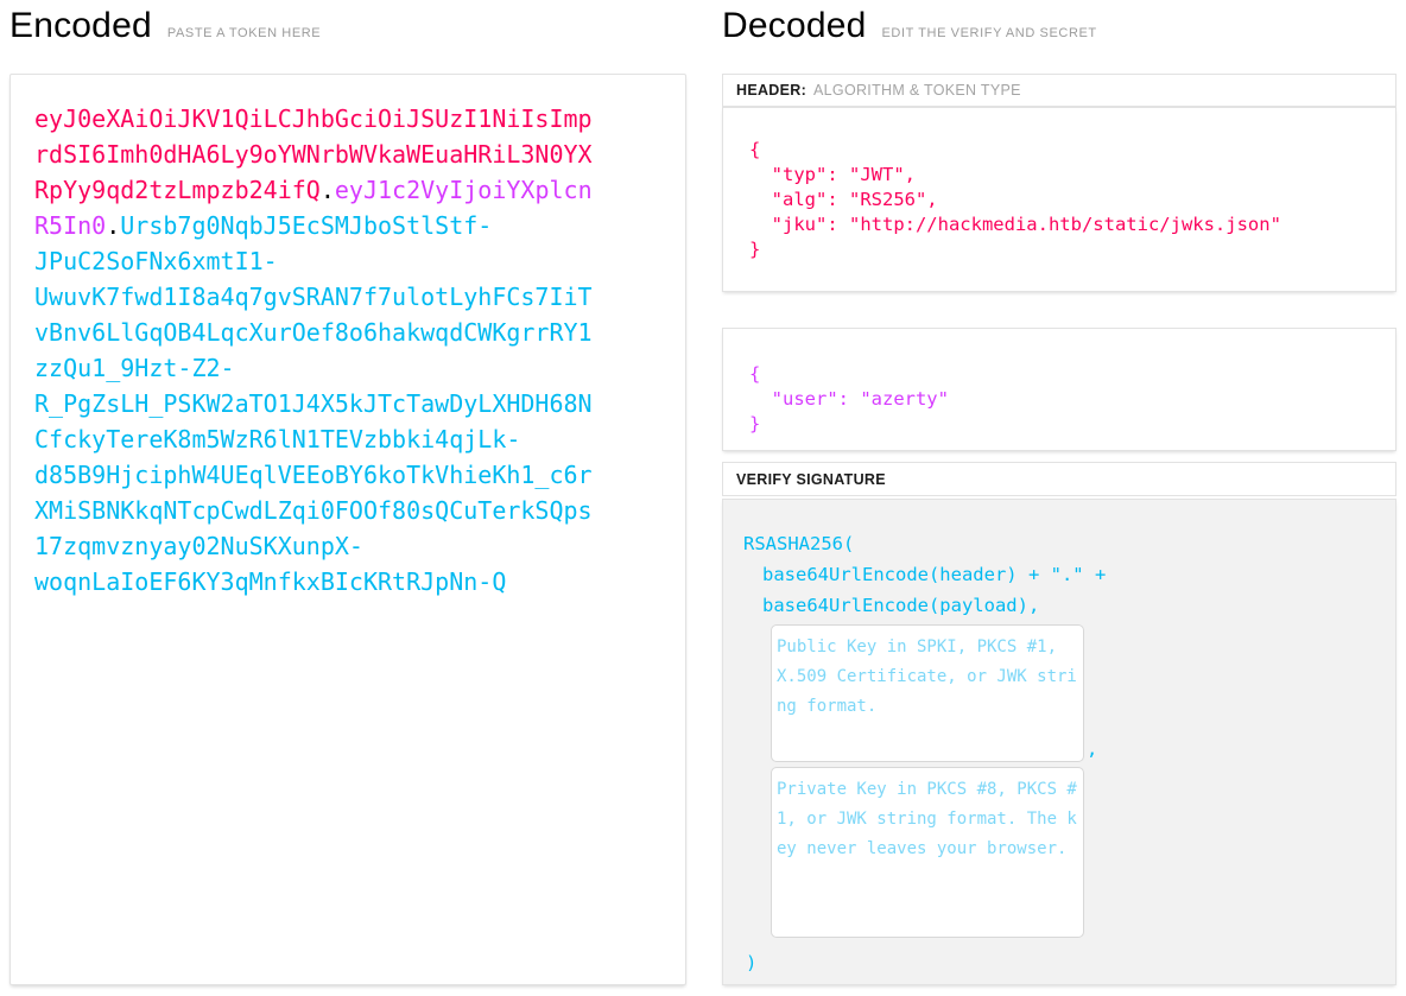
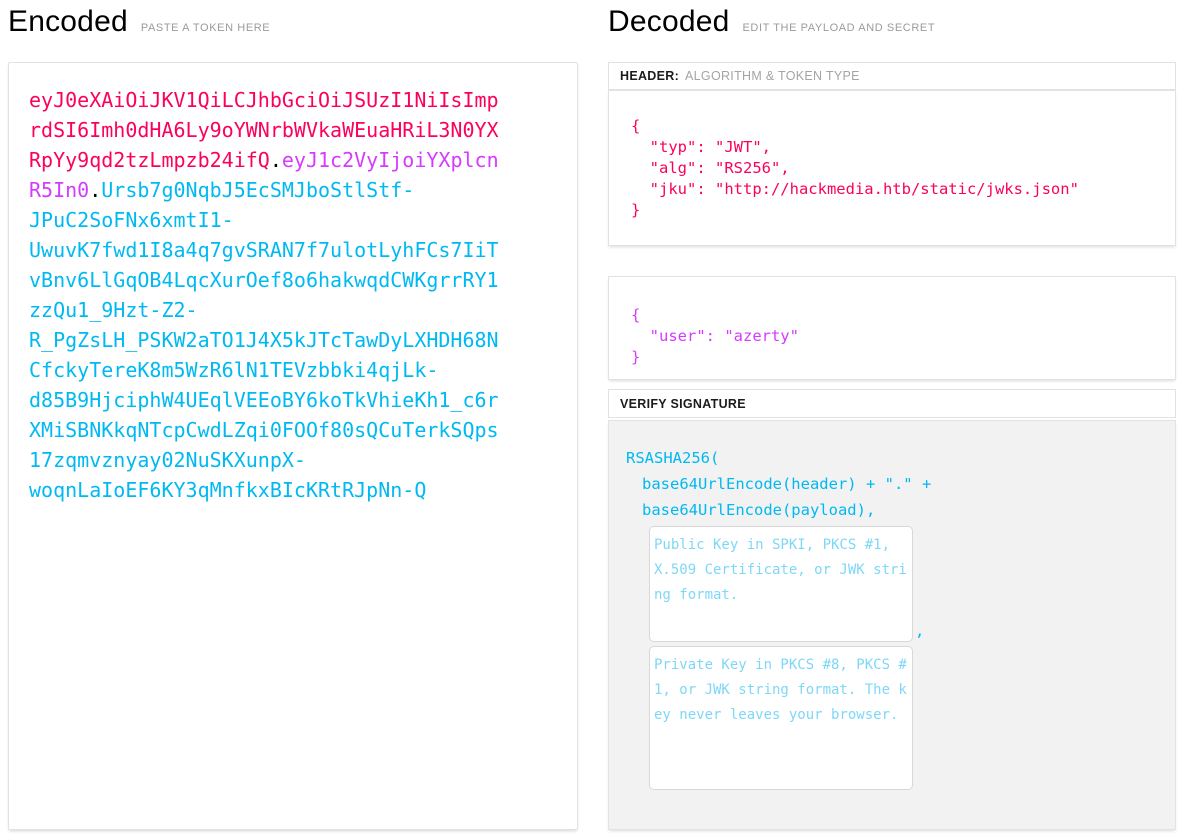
  Encoded
  PASTE A TOKEN HERE
  eyJ0eXAiOiJKV1QiLCJhbGciOiJSUzI1NiIsImprdSI6Imh0dHA6Ly9oYWNrbWVkaWEuaHRiL3N0YXRpYy9qd2tzLmpzb24ifQ.eyJ1c2VyIjoiYXplcnR5In0.Ursb7g0NqbJ5EcSMJboStlStf-JPuC2SoFNx6xmtI1-UwuvK7fwd1I8a4q7gvSRAN7f7ulotLyhFCs7IiTvBnv6LlGqOB4LqcXurOef8o6hakwqdCWKgrrRY1zzQu1_9Hzt-Z2-R_PgZsLH_PSKW2aTO1J4X5kJTcTawDyLXHDH68NCfckyTereK8m5WzR6lN1TEVzbbki4qjLk-d85B9HjciphW4UEqlVEEoBY6koTkVhieKh1_c6rXMiSBNKkqNTcpCwdLZqi0FOOf80sQCuTerkSQps17zqmvznyay02NuSKXunpX-woqnLaIoEF6KY3qMnfkxBIcKRtRJpNn-Q
  Decoded
- EDIT THE VERIFY AND SECRET
+ EDIT THE PAYLOAD AND SECRET
  HEADER:
  ALGORITHM & TOKEN TYPE
  {
  "typ": "JWT",
  "alg": "RS256",
  "jku": "http://hackmedia.htb/static/jwks.json"
  }
  {
  "user": "azerty"
  }
  VERIFY SIGNATURE
  RSASHA256(
  base64UrlEncode(header) + "." +
  base64UrlEncode(payload),
  ,
- )
